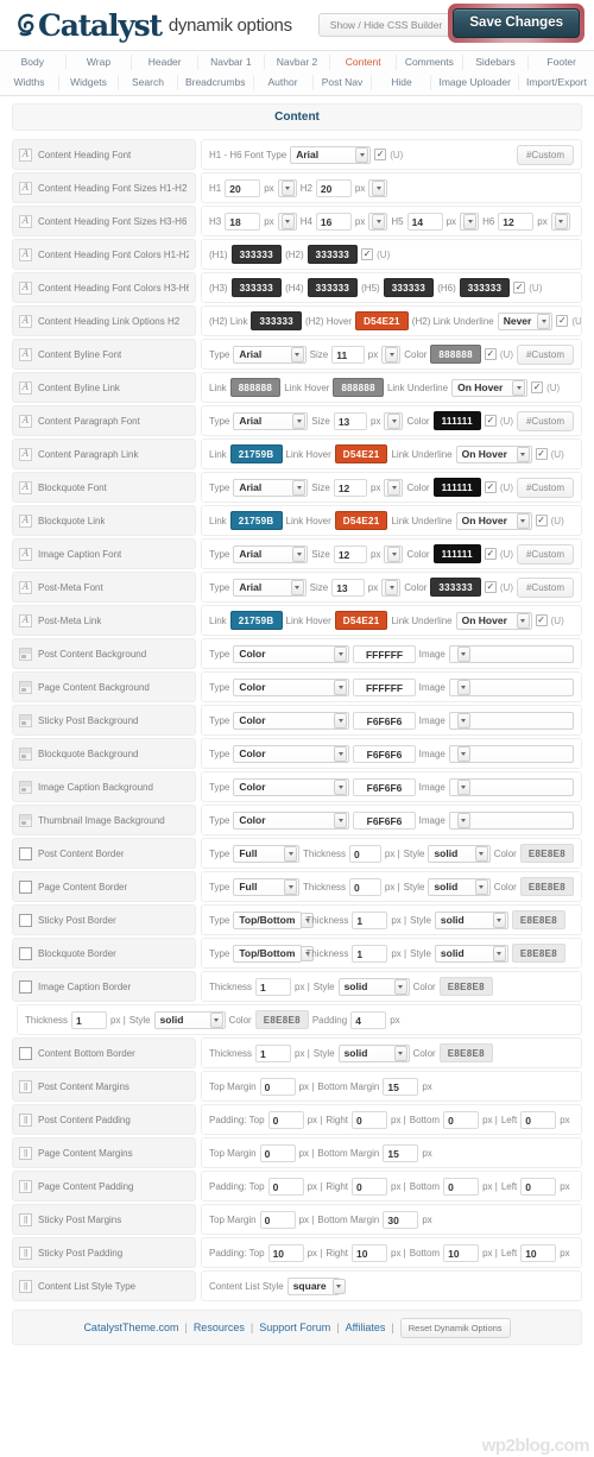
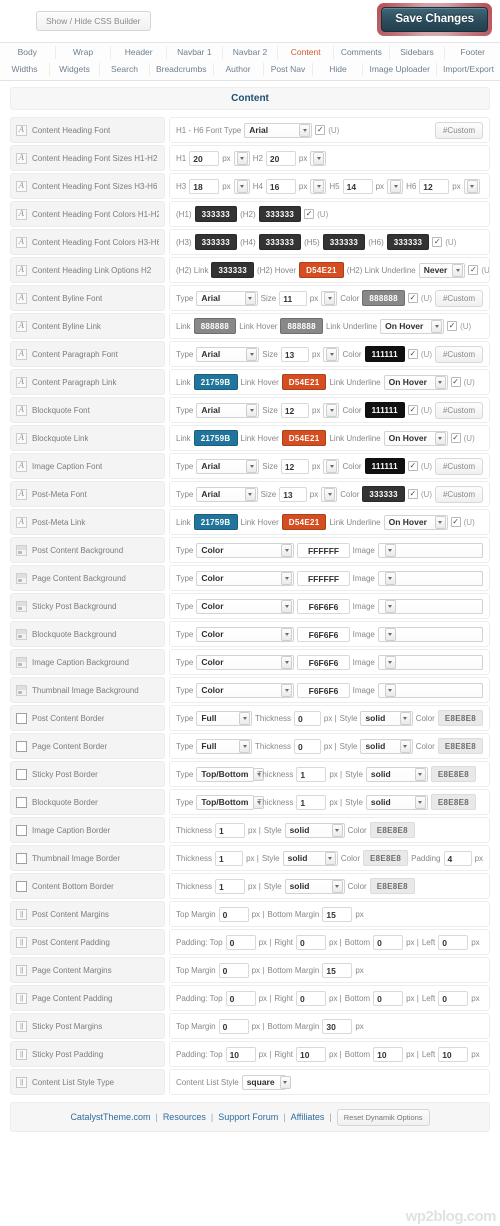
- Catalyst
- dynamik options
  Show / Hide CSS Builder
  Save Changes
  Body
  Wrap
  Header
  Navbar 1
  Navbar 2
  Content
  Comments
  Sidebars
  Footer
  Widths
  Widgets
  Search
  Breadcrumbs
  Author
  Post Nav
  Hide
  Image Uploader
  Import/Export
  Content
  A
  Content Heading Font
  H1 - H6 Font Type
  Arial
  ✓
  (U)
  #Custom
  A
  Content Heading Font Sizes H1-H2
  H1
  20
  px
  H2
  20
  px
  A
  Content Heading Font Sizes H3-H6
  H3
  18
  px
  H4
  16
  px
  H5
  14
  px
  H6
  12
  px
  A
  Content Heading Font Colors H1-H2
  (H1)
  333333
  (H2)
  333333
  ✓
  (U)
  A
  Content Heading Font Colors H3-H6
  (H3)
  333333
  (H4)
  333333
  (H5)
  333333
  (H6)
  333333
  ✓
  (U)
  A
  Content Heading Link Options H2
  (H2) Link
  333333
  (H2) Hover
  D54E21
  (H2) Link Underline
  Never
  ✓
  A
  Content Byline Font
  Type
  Arial
  Size
  11
  px
  Color
  888888
  ✓
  (U)
  #Custom
  A
  Content Byline Link
  Link
  888888
  Link Hover
  888888
  Link Underline
  On Hover
  ✓
  (U)
  A
  Content Paragraph Font
  Type
  Arial
  Size
  13
  px
  Color
  111111
  ✓
  (U)
  #Custom
  A
  Content Paragraph Link
  Link
  21759B
  Link Hover
  D54E21
  Link Underline
  On Hover
  ✓
  (U)
  A
  Blockquote Font
  Type
  Arial
  Size
  12
  px
  Color
  111111
  ✓
  (U)
  #Custom
  A
  Blockquote Link
  Link
  21759B
  Link Hover
  D54E21
  Link Underline
  On Hover
  ✓
  (U)
  A
  Image Caption Font
  Type
  Arial
  Size
  12
  px
  Color
  111111
  ✓
  (U)
  #Custom
  A
  Post-Meta Font
  Type
  Arial
  Size
  13
  px
  Color
  333333
  ✓
  (U)
  #Custom
  A
  Post-Meta Link
  Link
  21759B
  Link Hover
  D54E21
  Link Underline
  On Hover
  ✓
  (U)
  Post Content Background
  Type
  Color
  FFFFFF
  Image
  Page Content Background
  Type
  Color
  FFFFFF
  Image
  Sticky Post Background
  Type
  Color
  F6F6F6
  Image
  Blockquote Background
  Type
  Color
  F6F6F6
  Image
  Image Caption Background
  Type
  Color
  F6F6F6
  Image
  Thumbnail Image Background
  Type
  Color
  F6F6F6
  Image
  Post Content Border
  Type
  Full
  Thickness
  0
  px |
  Style
  solid
  Color
  E8E8E8
  Page Content Border
  Type
  Full
  Thickness
  0
  px |
  Style
  solid
  Color
  E8E8E8
  Sticky Post Border
  Type
  Top/Bottom
  Thickness
  1
  px |
  Style
  solid
  E8E8E8
  Blockquote Border
  Type
  Top/Bottom
  Thickness
  1
  px |
  Style
  solid
  E8E8E8
  Image Caption Border
  Thickness
  1
  px |
  Style
  solid
  Color
  E8E8E8
+ Thumbnail Image Border
  Thickness
  1
  px |
  Style
  solid
  Color
  E8E8E8
  Padding
  4
  px
  Content Bottom Border
  Thickness
  1
  px |
  Style
  solid
  Color
  E8E8E8
  ‖
  Post Content Margins
  Top Margin
  0
  px |
  Bottom Margin
  15
  px
  ‖
  Post Content Padding
  Padding: Top
  0
  px |
  Right
  0
  px |
  Bottom
  0
  px |
  Left
  0
  px
  ‖
  Page Content Margins
  Top Margin
  0
  px |
  Bottom Margin
  15
  px
  ‖
  Page Content Padding
  Padding: Top
  0
  px |
  Right
  0
  px |
  Bottom
  0
  px |
  Left
  0
  px
  ‖
  Sticky Post Margins
  Top Margin
  0
  px |
  Bottom Margin
  30
  px
  ‖
  Sticky Post Padding
  Padding: Top
  10
  px |
  Right
  10
  px |
  Bottom
  10
  px |
  Left
  10
  px
  ‖
  Content List Style Type
  Content List Style
  square
  CatalystTheme.com
  |
  Resources
  |
  Support Forum
  |
  Affiliates
  |
  Reset Dynamik Options
  wp2blog.com
